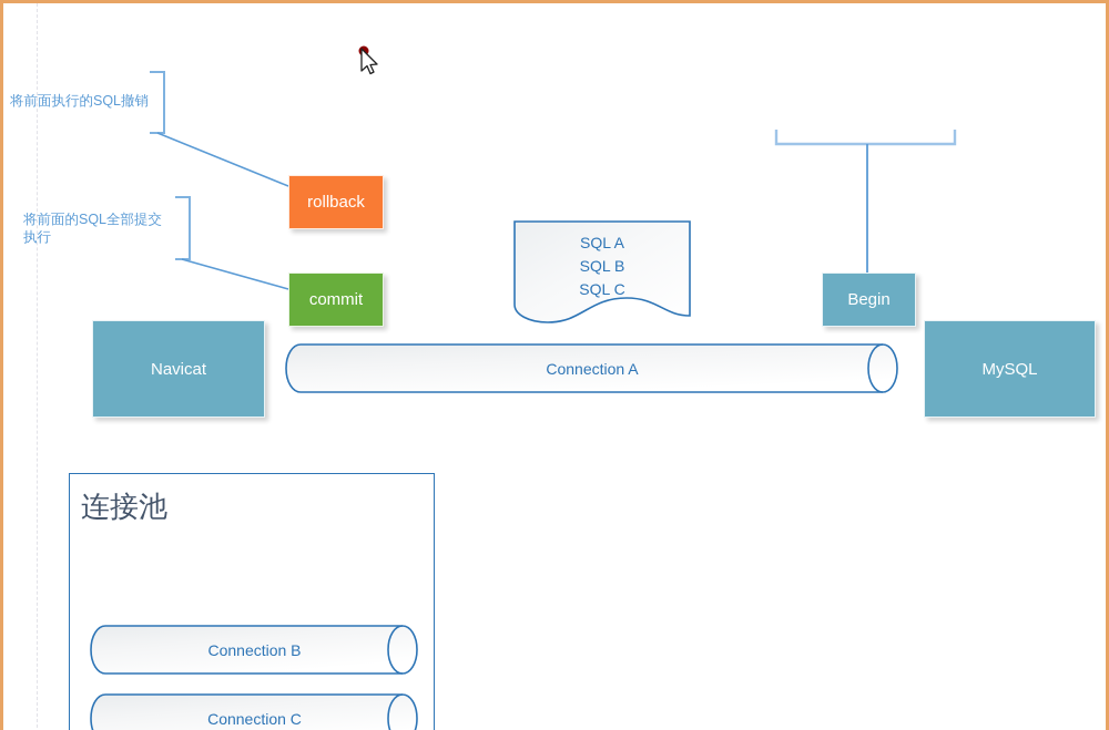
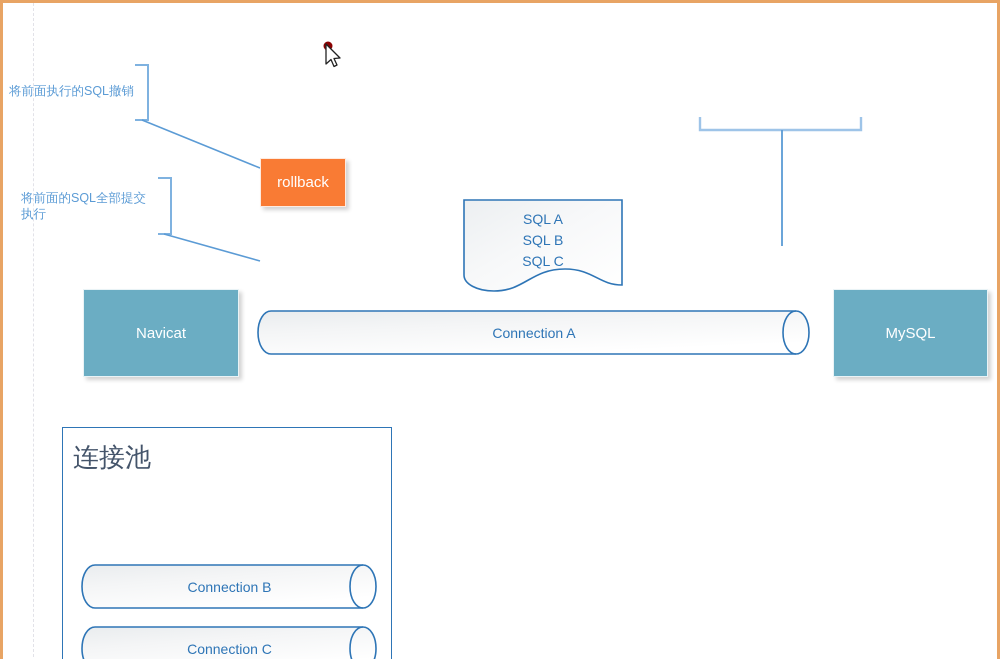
  将前面执行的SQL撤销
  将前面的SQL全部提交
  执行
  rollback
- commit
- Begin
  Navicat
  MySQL
  SQL A
  SQL B
  SQL C
  Connection A
  Connection B
  Connection C
  连接池
